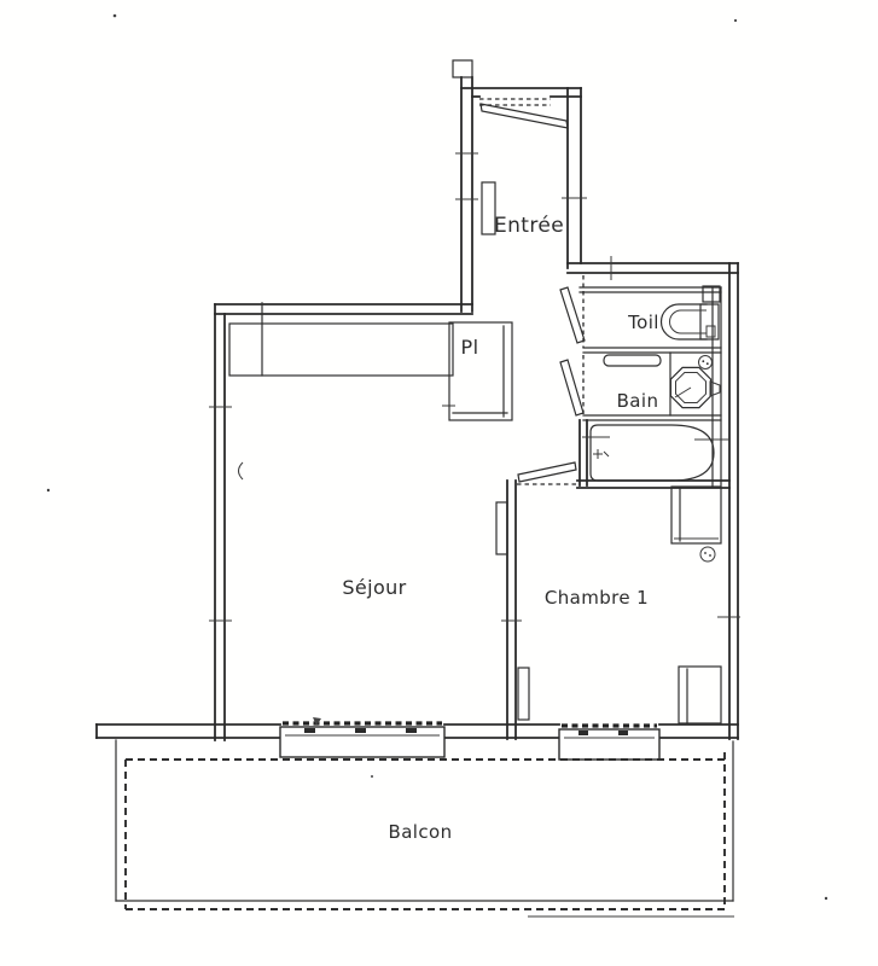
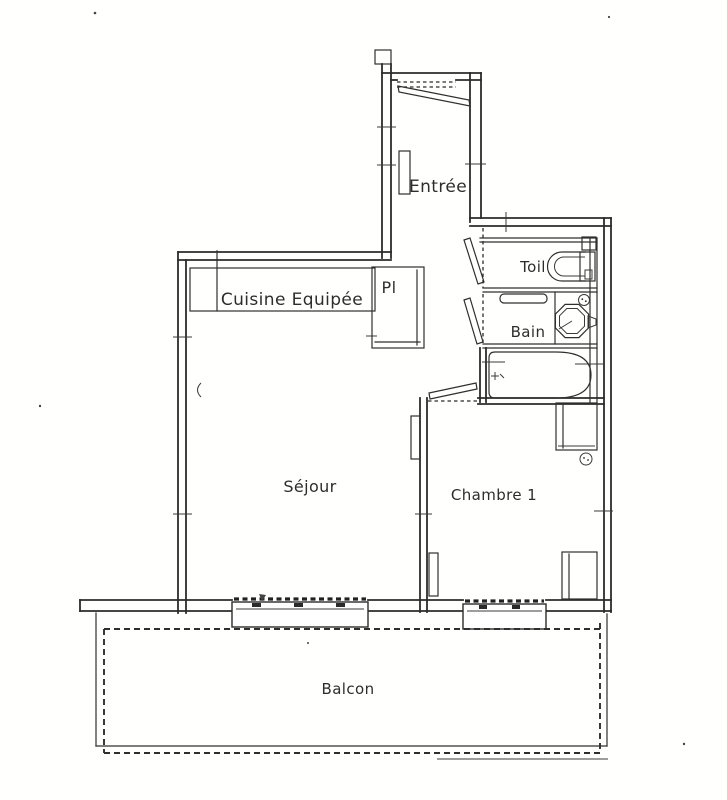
  Entrée
+ Cuisine Equipée
  Pl
  Toil
  Bain
  Séjour
  Chambre 1
  Balcon
